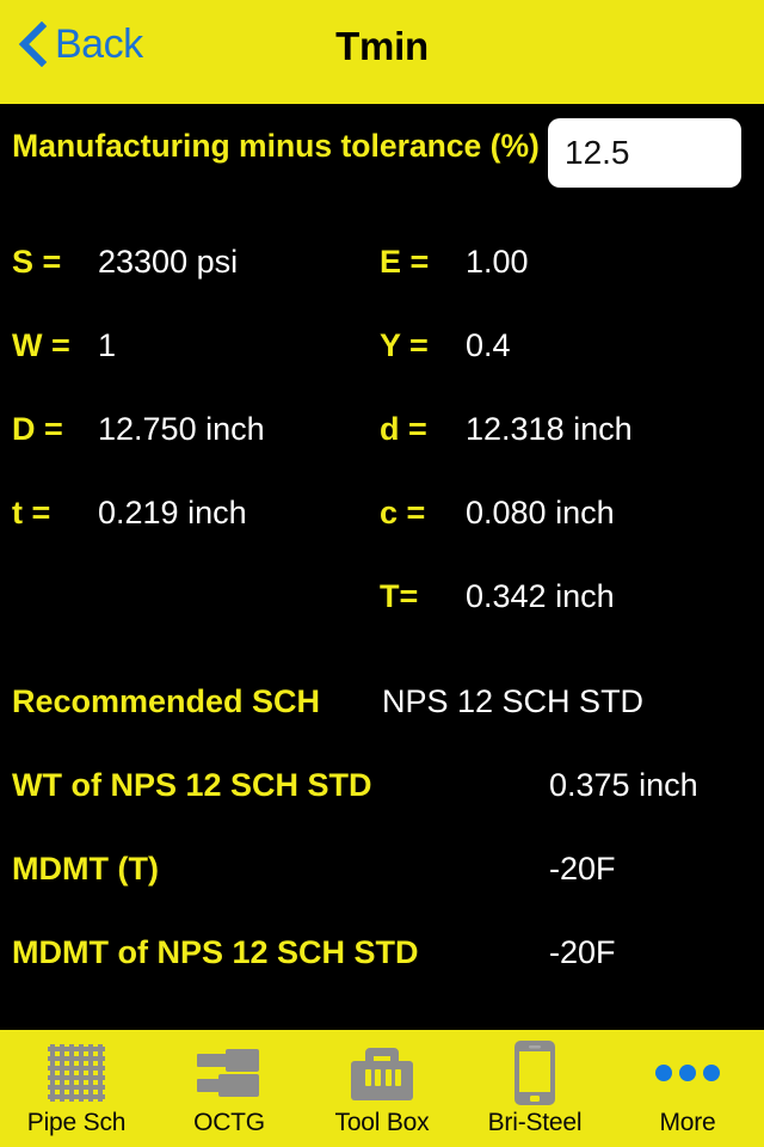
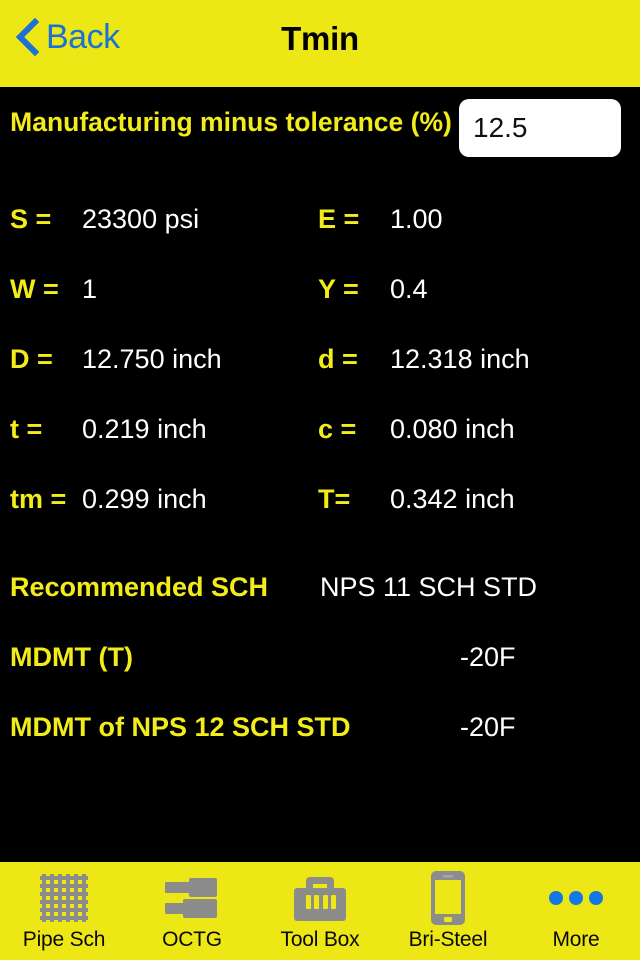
  Back
  Tmin
  Manufacturing minus tolerance (%)
  12.5
  S = 23300 psi
  E = 1.00
  W = 1
  Y = 0.4
  D = 12.750 inch
  d = 12.318 inch
  t = 0.219 inch
  c = 0.080 inch
+ tm = 0.299 inch
  T= 0.342 inch
  Recommended SCH
- NPS 12 SCH STD
+ NPS 11 SCH STD
- WT of NPS 12 SCH STD
- 0.375 inch
  MDMT (T)
  -20F
  MDMT of NPS 12 SCH STD
  -20F
  Pipe Sch
  OCTG
  Tool Box
  Bri-Steel
  More
